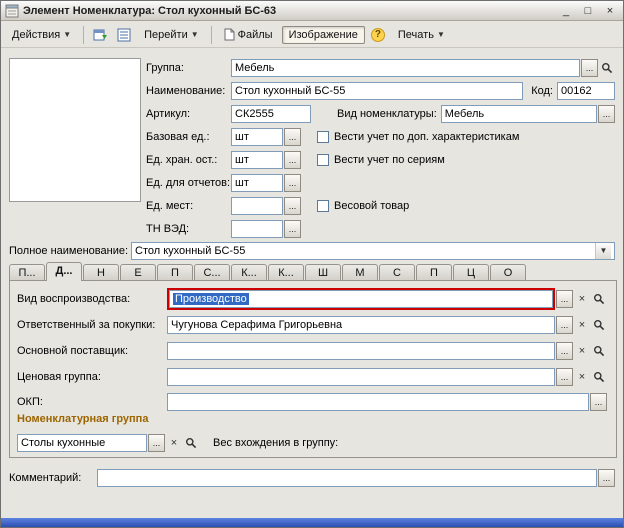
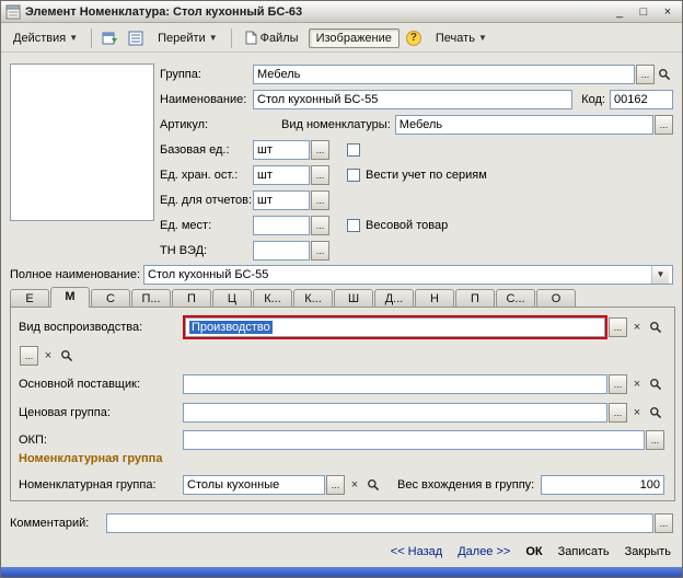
  Элемент Номенклатура: Стол кухонный БС-63
  _
  □
  ×
  Действия
  ▼
  Перейти
  ▼
  Файлы
  Изображение
  ?
  Печать
  ▼
  Группа:
  Мебель
  ...
  Наименование:
  Стол кухонный БС-55
  Код:
  00162
  Артикул:
- СК2555
  Вид номенклатуры:
  Мебель
  ...
  Базовая ед.:
  шт
  ...
- Вести учет по доп. характеристикам
  Ед. хран. ост.:
  шт
  ...
  Вести учет по сериям
  Ед. для отчетов:
  шт
  ...
  Ед. мест:
  ...
  Весовой товар
  ТН ВЭД:
  ...
  Полное наименование:
  Стол кухонный БС-55
  ▼
- П...
+ Е
- Д...
+ М
- Н
+ С
- Е
+ П...
  П
- С...
+ Ц
  К...
  К...
  Ш
- М
+ Д...
- С
+ Н
  П
- Ц
+ С...
  О
  Вид воспроизводства:
  Производство
  ...
  ×
- Ответственный за покупки:
- Чугунова Серафима Григорьевна
  ...
  ×
  Основной поставщик:
  ...
  ×
  Ценовая группа:
  ...
  ×
  ОКП:
  ...
  Номенклатурная группа
+ Номенклатурная группа:
  Столы кухонные
  ...
  ×
  Вес вхождения в группу:
+ 100
  Комментарий:
  ...
+ << Назад
+ Далее >>
+ ОК
+ Записать
+ Закрыть
